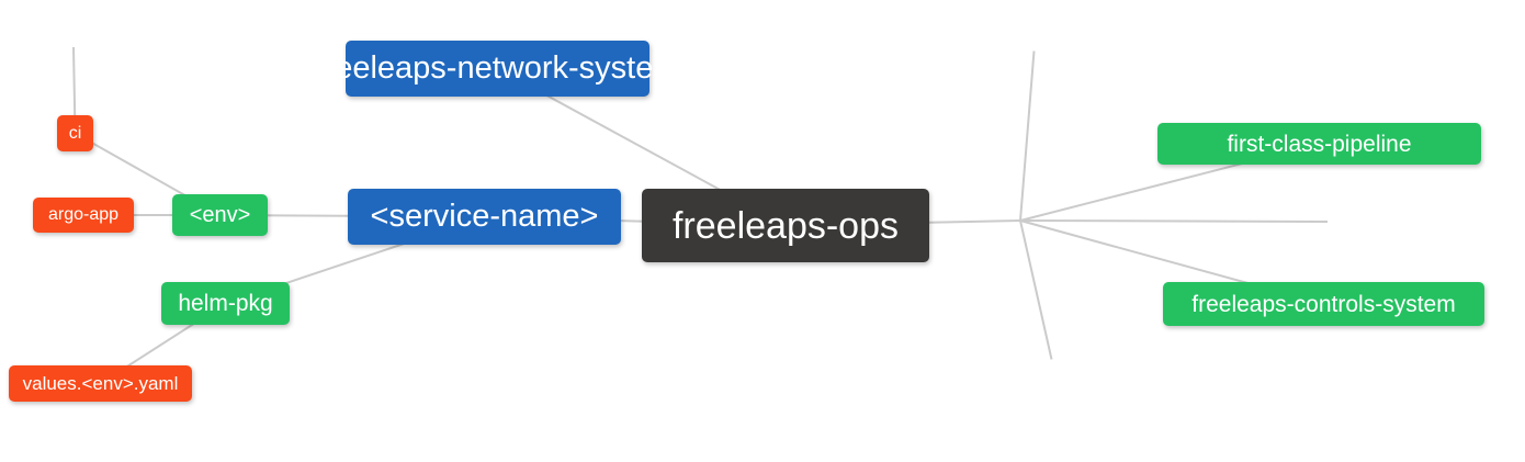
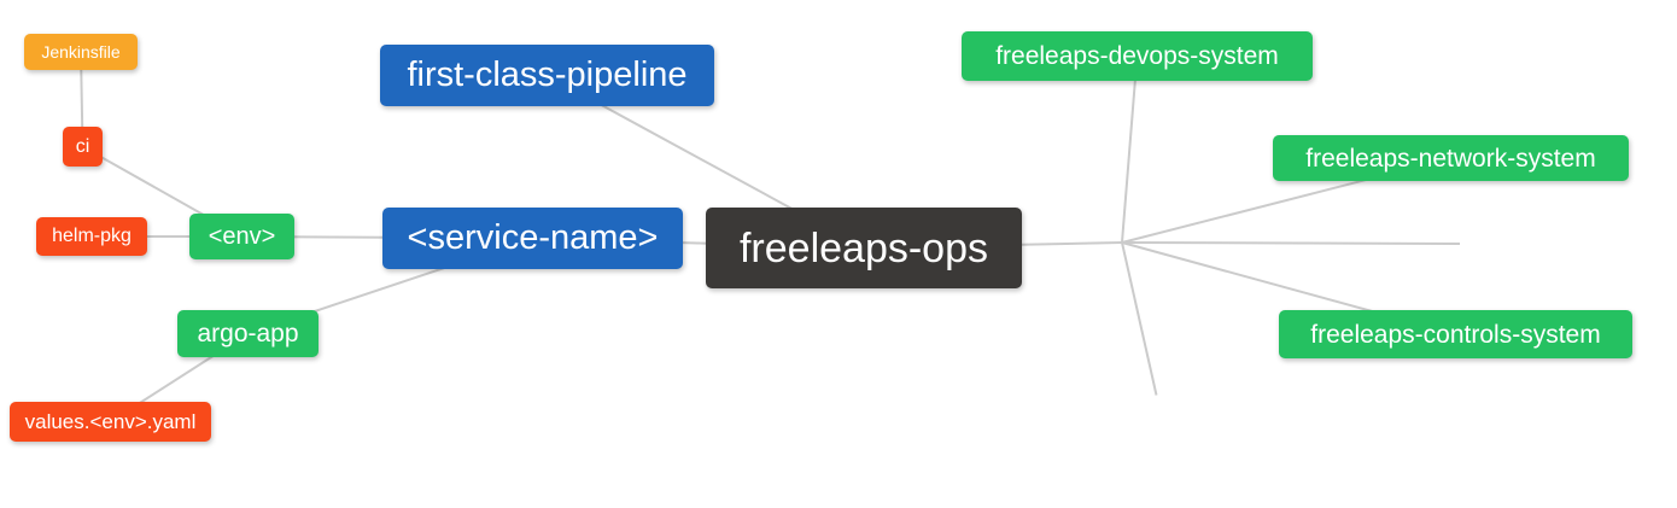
+ Jenkinsfile
  ci
- argo-app
+ helm-pkg
  <env>
- helm-pkg
+ argo-app
  values.<env>.yaml
- freeleaps-network-system
+ first-class-pipeline
  <service-name>
  freeleaps-ops
+ freeleaps-devops-system
- first-class-pipeline
+ freeleaps-network-system
  freeleaps-controls-system
